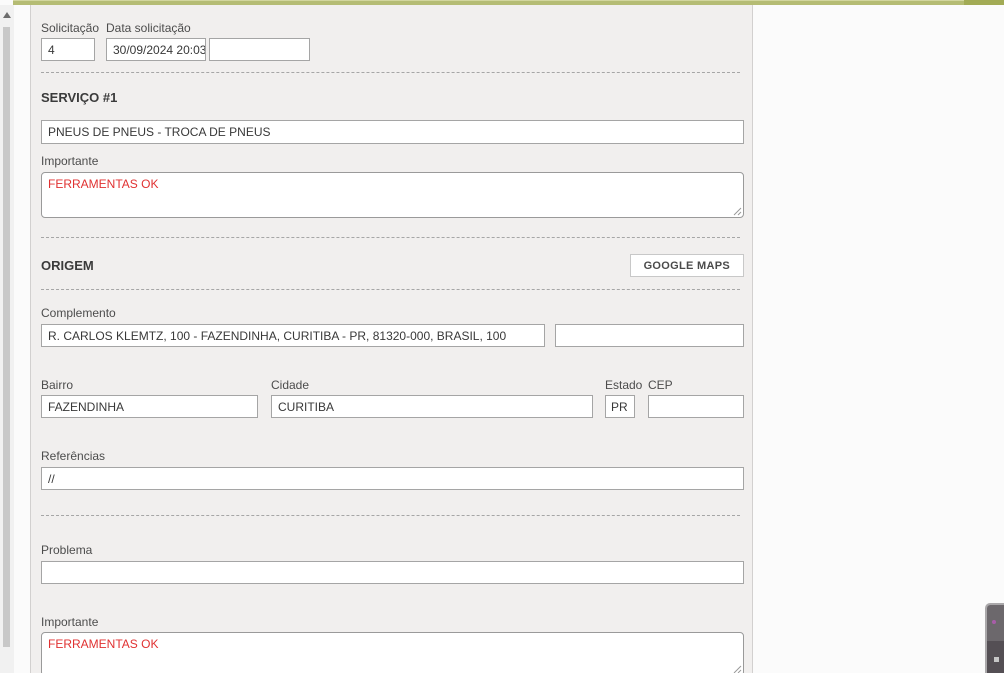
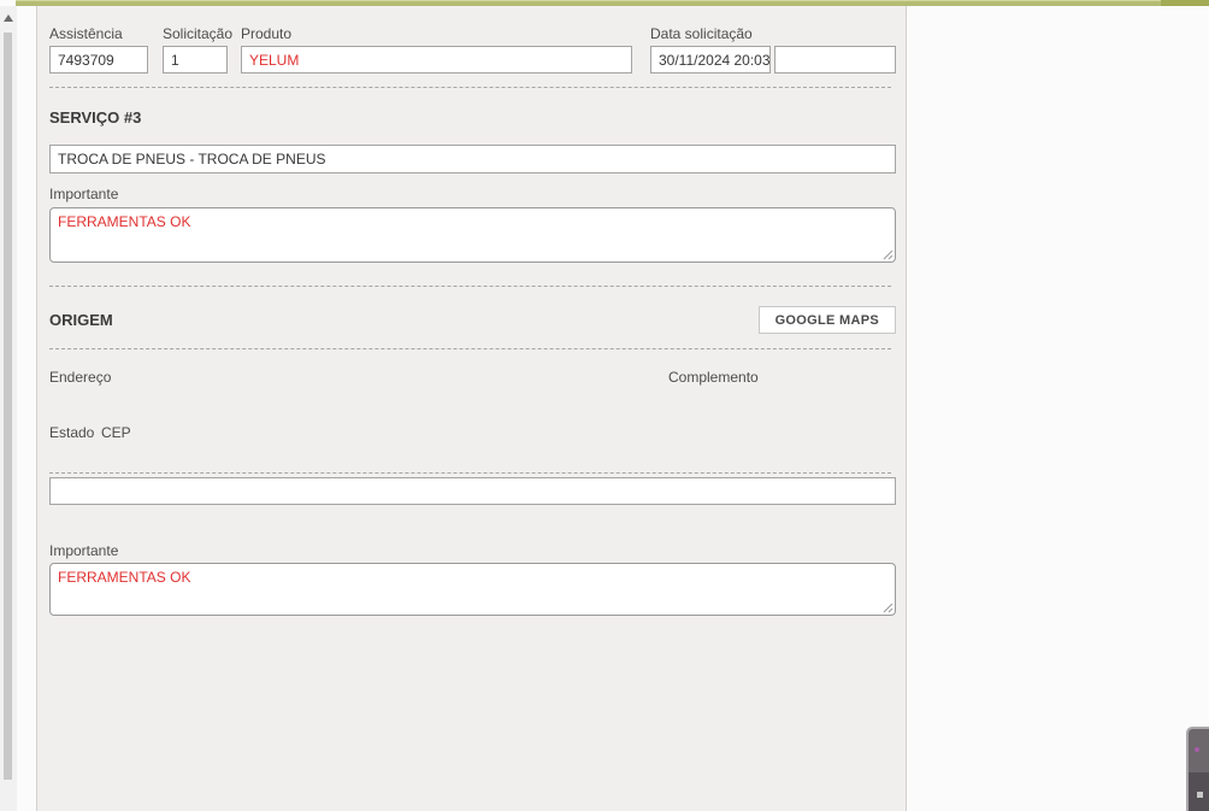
+ Assistência
+ 7493709
  Solicitação
- 4
+ 1
+ Produto
+ YELUM
  Data solicitação
- 30/09/2024 20:03
+ 30/11/2024 20:03
- SERVIÇO #1
+ SERVIÇO #3
- PNEUS DE PNEUS - TROCA DE PNEUS
+ TROCA DE PNEUS - TROCA DE PNEUS
  Importante
  FERRAMENTAS OK
  ORIGEM
  GOOGLE MAPS
+ Endereço
  Complemento
- R. CARLOS KLEMTZ, 100 - FAZENDINHA, CURITIBA - PR, 81320-000, BRASIL, 100
- Bairro
- Cidade
  Estado
  CEP
- FAZENDINHA
- CURITIBA
- PR
- Referências
- //
- Problema
  Importante
  FERRAMENTAS OK
